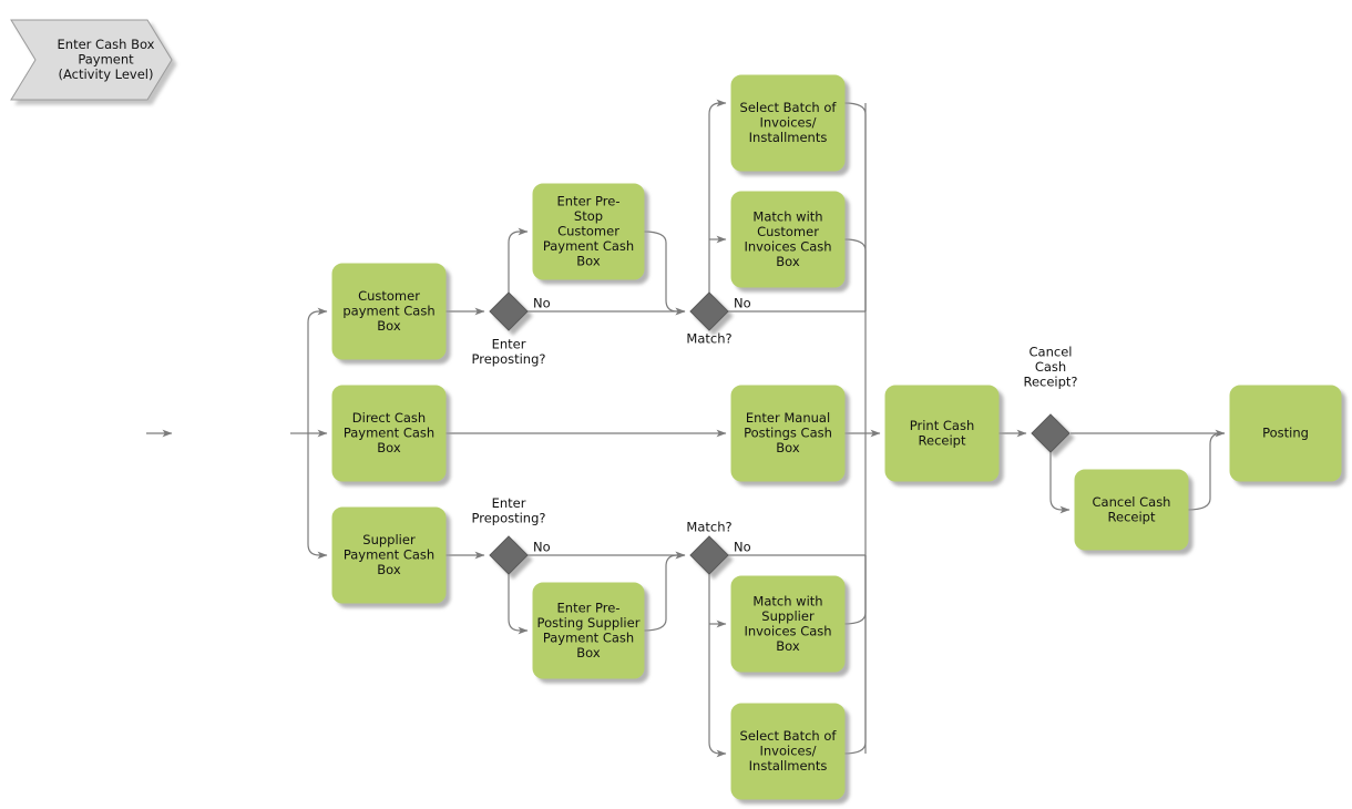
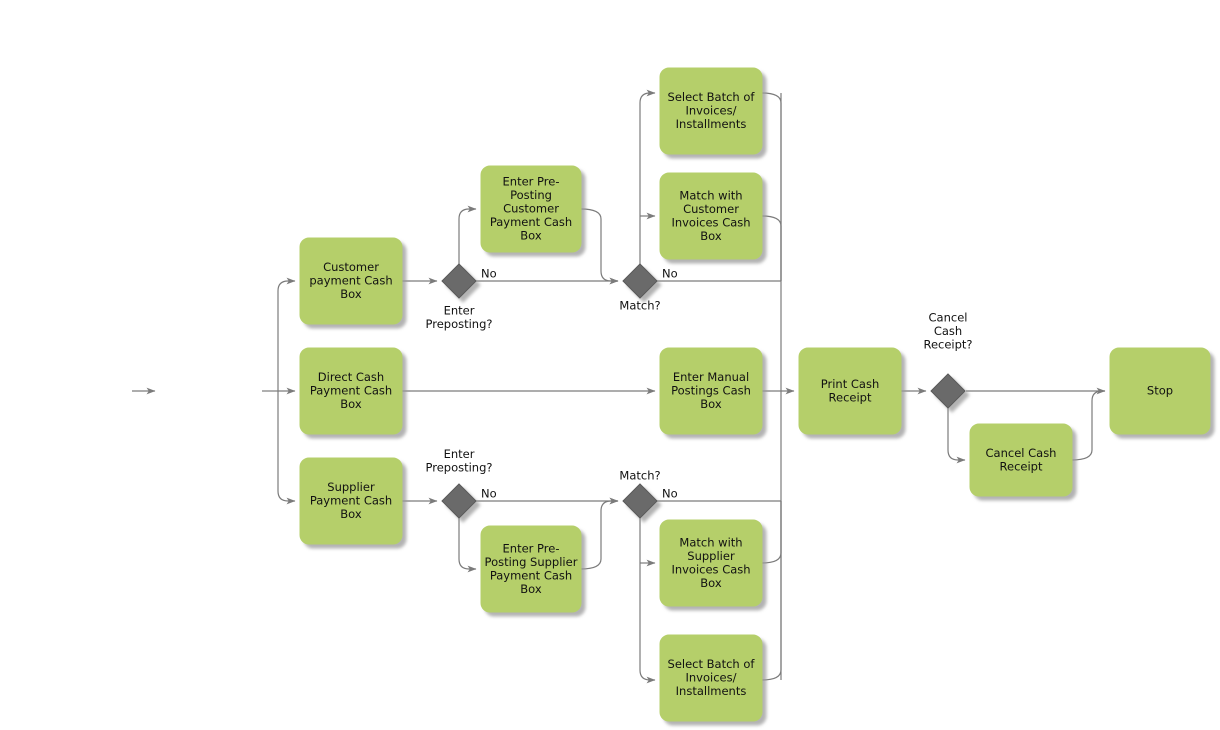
- Enter Cash Box
- Payment
- (Activity Level)
  Customer
  payment Cash
  Box
  Direct Cash
  Payment Cash
  Box
  Supplier
  Payment Cash
  Box
  Enter Pre-
- Stop
+ Posting
  Customer
  Payment Cash
  Box
  Enter Pre-
  Posting Supplier
  Payment Cash
  Box
  Select Batch of
  Invoices/
  Installments
  Match with
  Customer
  Invoices Cash
  Box
  Enter Manual
  Postings Cash
  Box
  Match with
  Supplier
  Invoices Cash
  Box
  Select Batch of
  Invoices/
  Installments
  Print Cash
  Receipt
  Cancel Cash
  Receipt
- Posting
+ Stop
  Enter
  Preposting?
  Match?
  Enter
  Preposting?
  Match?
  Cancel
  Cash
  Receipt?
  No
  No
  No
  No
